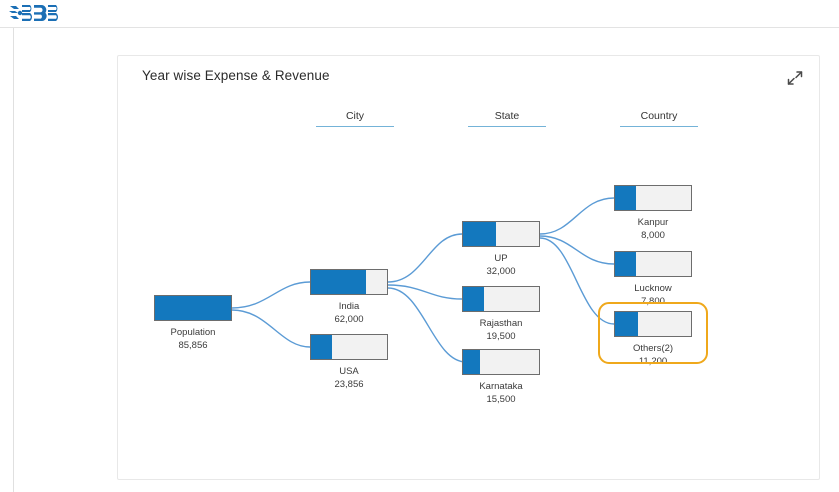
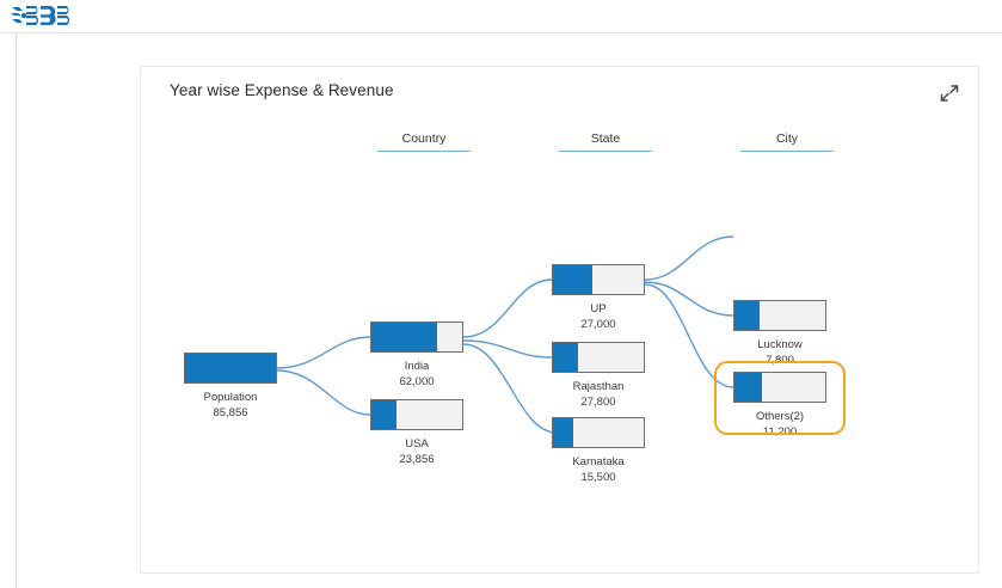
  Year wise Expense & Revenue
- City
+ Country
  State
- Country
+ City
  Population
  85,856
  India
  62,000
  USA
  23,856
  UP
- 32,000
+ 27,000
  Rajasthan
- 19,500
+ 27,800
  Karnataka
  15,500
- Kanpur
- 8,000
  Lucknow
  7,800
  Others(2)
  11,200
